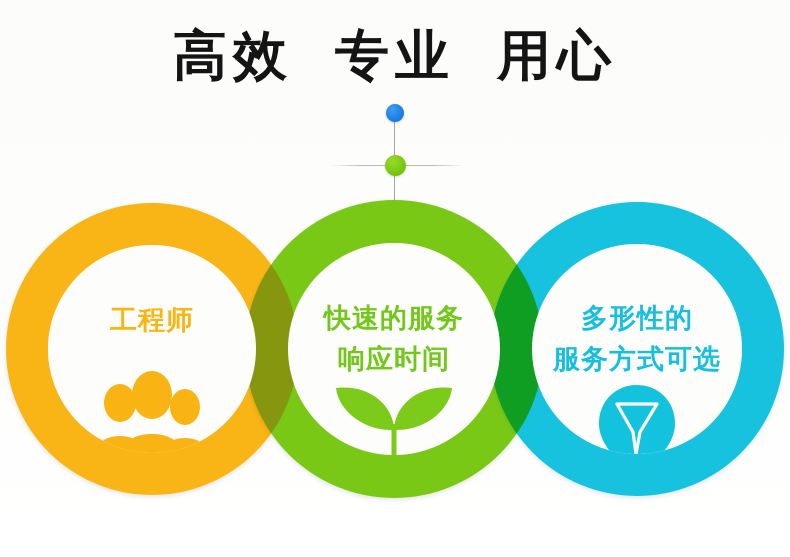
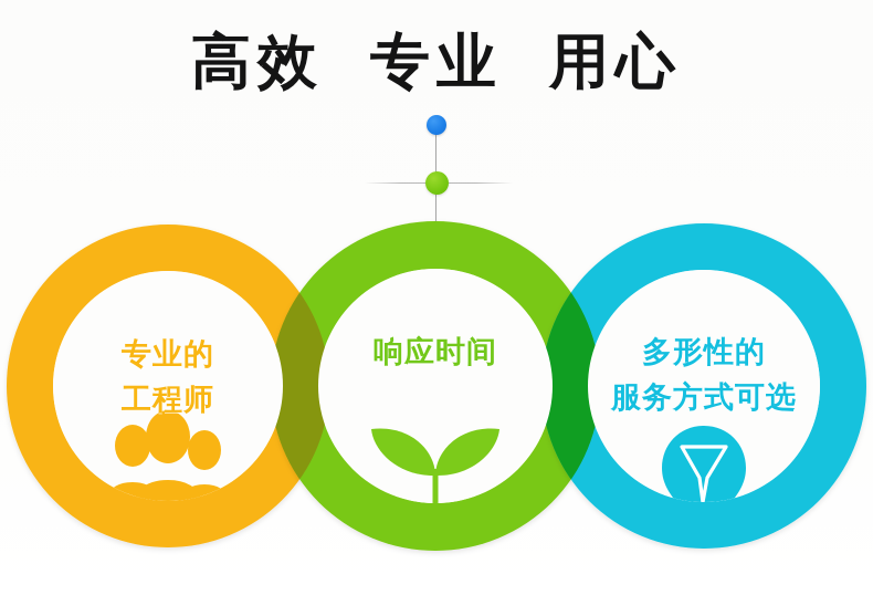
+ 专业的
  工程师
- 快速的服务
  响应时间
  多形性的
  服务方式可选
